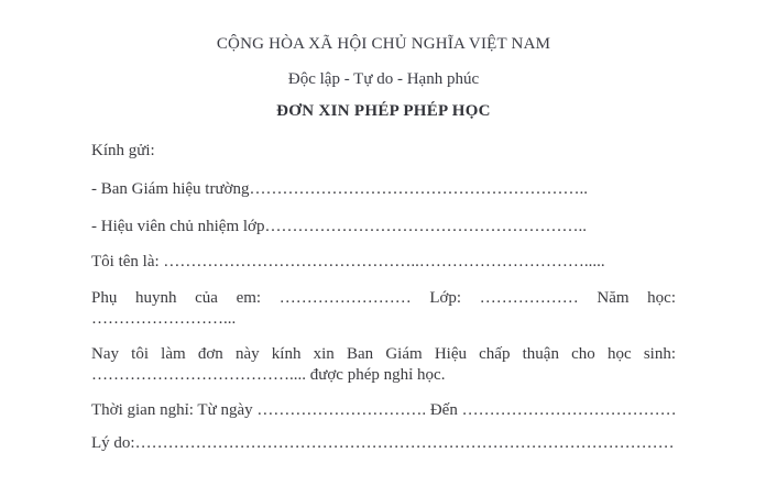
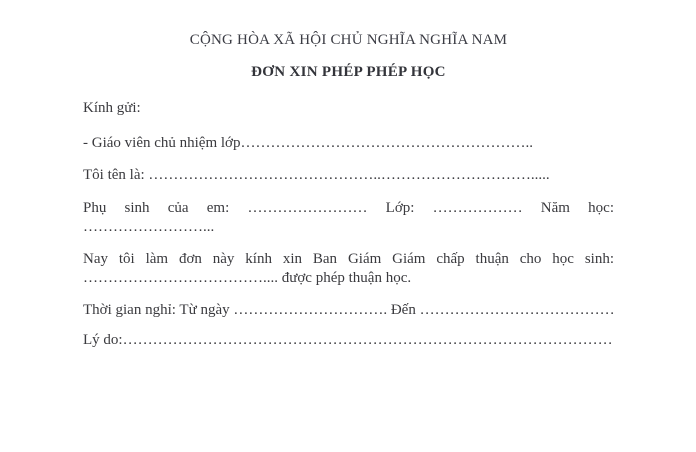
- CỘNG HÒA XÃ HỘI CHỦ NGHĨA VIỆT NAM
+ CỘNG HÒA XÃ HỘI CHỦ NGHĨA NGHĨA NAM
- Độc lập - Tự do - Hạnh phúc
  ĐƠN XIN PHÉP PHÉP HỌC
  Kính gửi:
- - Ban Giám hiệu trường……………………………………………………..
- - Hiệu viên chủ nhiệm lớp…………………………………………………..
+ - Giáo viên chủ nhiệm lớp…………………………………………………..
  Tôi tên là: ………………………………………..………………………….....
- Phụ huynh của em: …………………… Lớp: ……………… Năm học:
+ Phụ sinh của em: …………………… Lớp: ……………… Năm học:
  ……………………...
- Nay tôi làm đơn này kính xin Ban Giám Hiệu chấp thuận cho học sinh:
+ Nay tôi làm đơn này kính xin Ban Giám Giám chấp thuận cho học sinh:
- ……………………………….... được phép nghỉ học.
+ ……………………………….... được phép thuận học.
  Thời gian nghỉ: Từ ngày …………………………. Đến …………………………………
  Lý do:………………………………………………………………………………………
